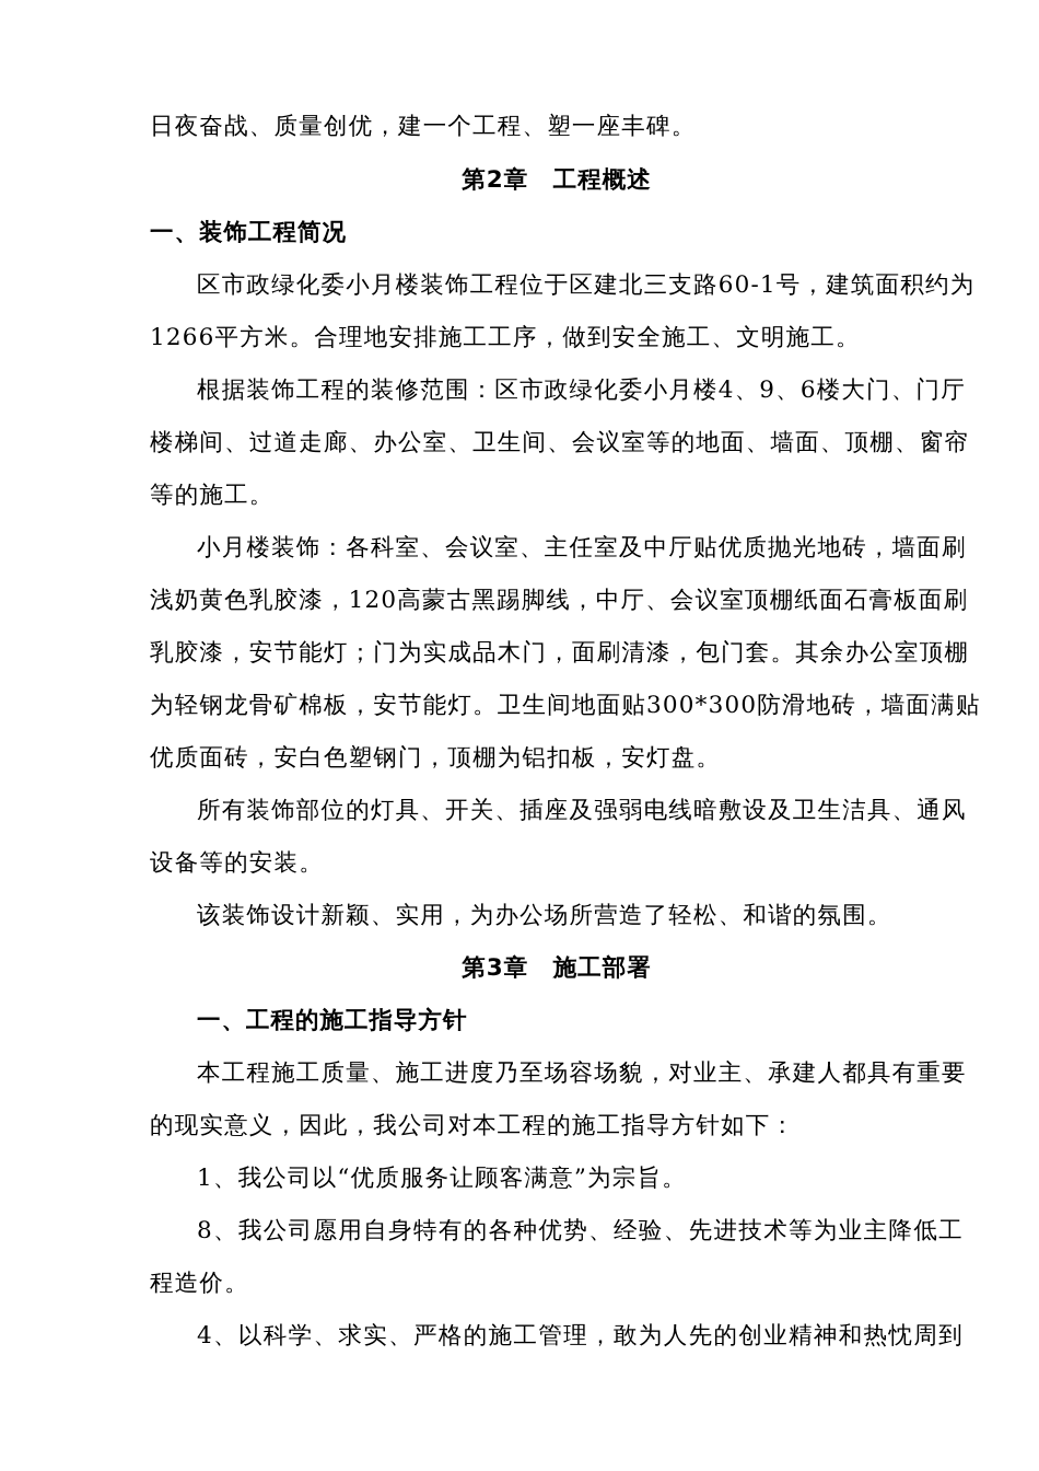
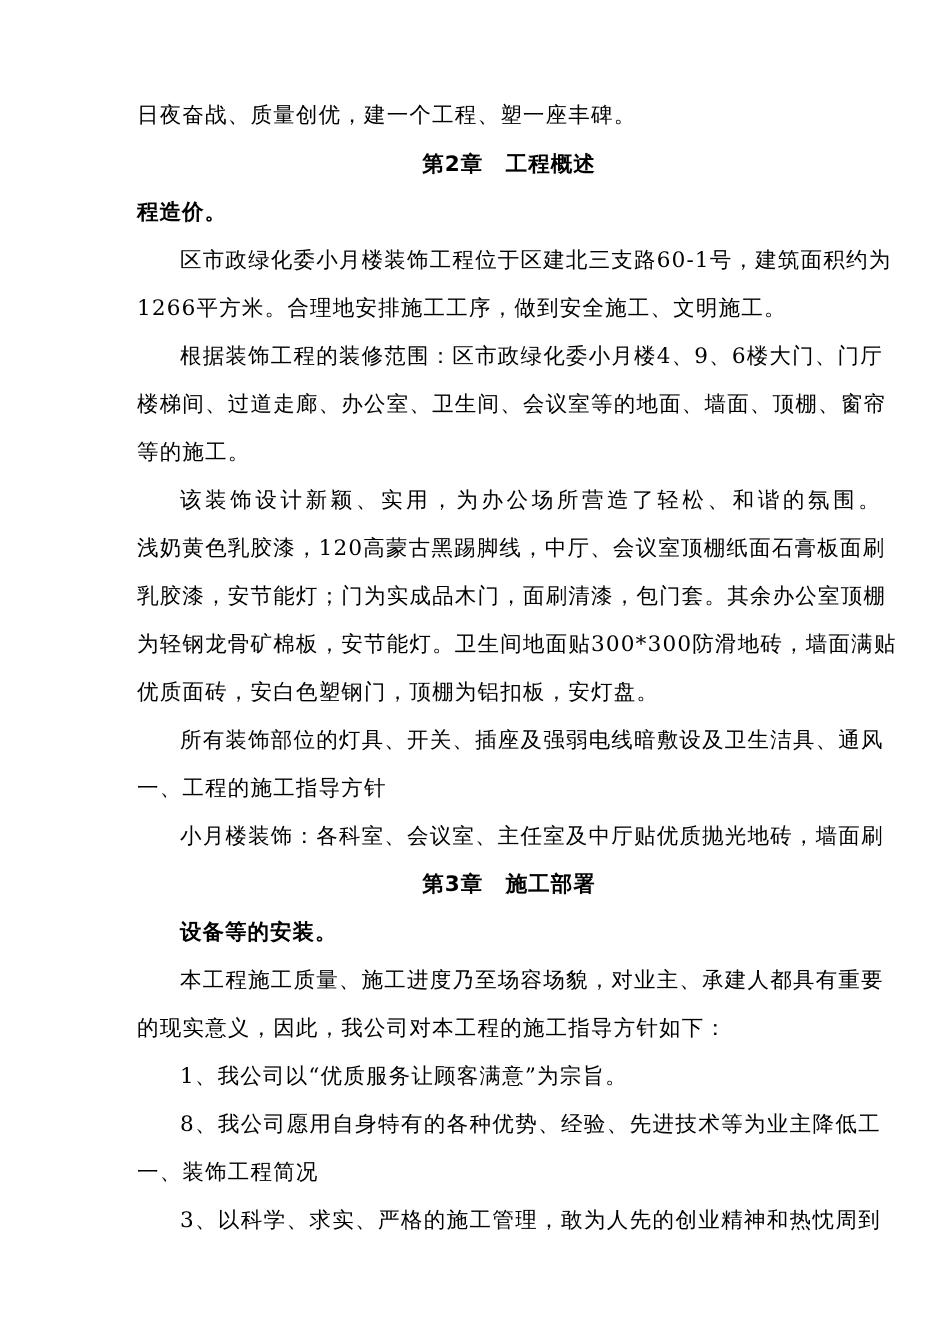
  日夜奋战、质量创优，建一个工程、塑一座丰碑。
  第2章 工程概述
- 一、装饰工程简况
+ 程造价。
  区市政绿化委小月楼装饰工程位于区建北三支路60-1号，建筑面积约为
  1266平方米。合理地安排施工工序，做到安全施工、文明施工。
  根据装饰工程的装修范围：区市政绿化委小月楼4、9、6楼大门、门厅
  楼梯间、过道走廊、办公室、卫生间、会议室等的地面、墙面、顶棚、窗帘
  等的施工。
- 小月楼装饰：各科室、会议室、主任室及中厅贴优质抛光地砖，墙面刷
+ 该装饰设计新颖、实用，为办公场所营造了轻松、和谐的氛围。
  浅奶黄色乳胶漆，120高蒙古黑踢脚线，中厅、会议室顶棚纸面石膏板面刷
  乳胶漆，安节能灯；门为实成品木门，面刷清漆，包门套。其余办公室顶棚
  为轻钢龙骨矿棉板，安节能灯。卫生间地面贴300*300防滑地砖，墙面满贴
  优质面砖，安白色塑钢门，顶棚为铝扣板，安灯盘。
  所有装饰部位的灯具、开关、插座及强弱电线暗敷设及卫生洁具、通风
- 设备等的安装。
+ 一、工程的施工指导方针
- 该装饰设计新颖、实用，为办公场所营造了轻松、和谐的氛围。
+ 小月楼装饰：各科室、会议室、主任室及中厅贴优质抛光地砖，墙面刷
  第3章 施工部署
- 一、工程的施工指导方针
+ 设备等的安装。
  本工程施工质量、施工进度乃至场容场貌，对业主、承建人都具有重要
  的现实意义，因此，我公司对本工程的施工指导方针如下：
  1、我公司以“优质服务让顾客满意”为宗旨。
  8、我公司愿用自身特有的各种优势、经验、先进技术等为业主降低工
- 程造价。
+ 一、装饰工程简况
- 4、以科学、求实、严格的施工管理，敢为人先的创业精神和热忱周到
+ 3、以科学、求实、严格的施工管理，敢为人先的创业精神和热忱周到
